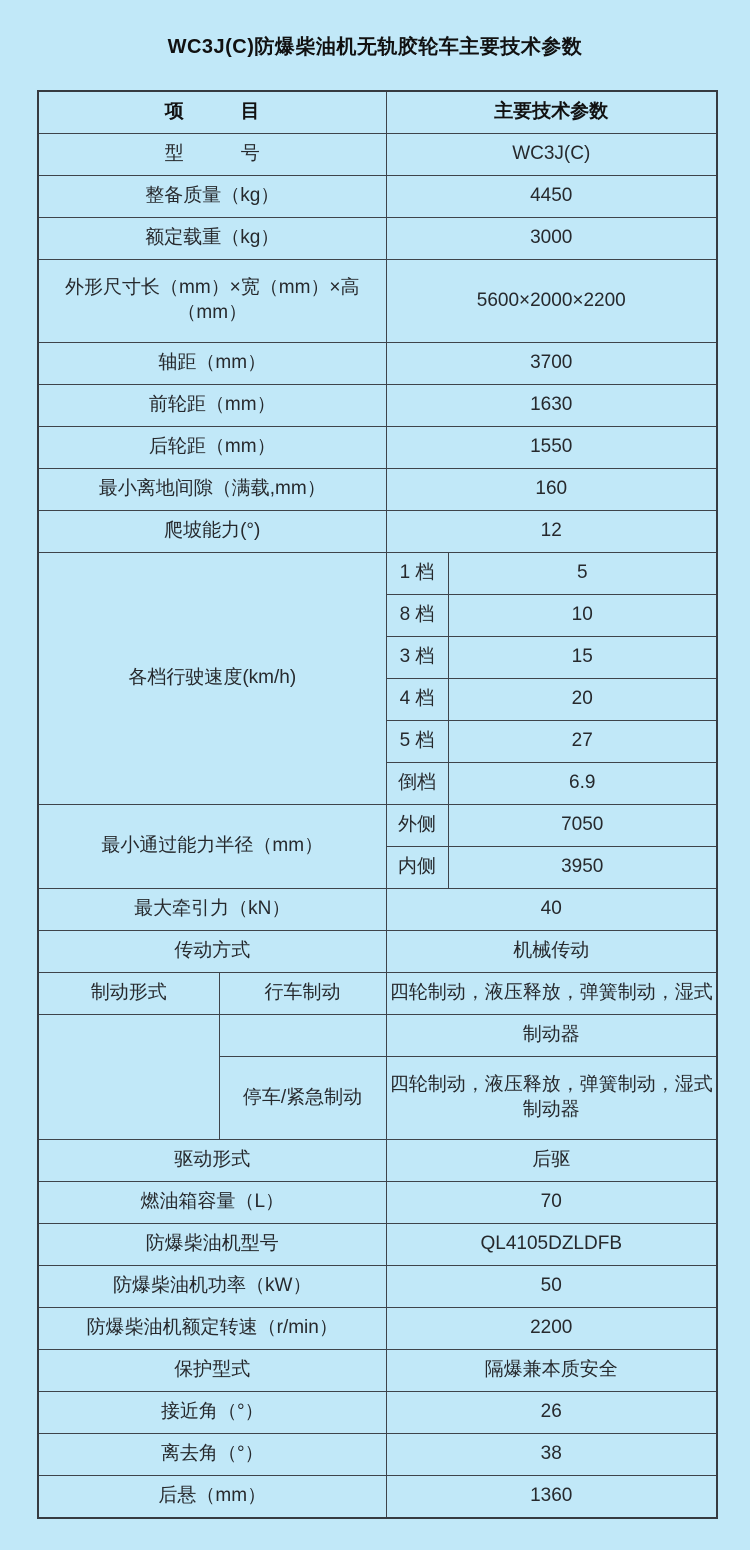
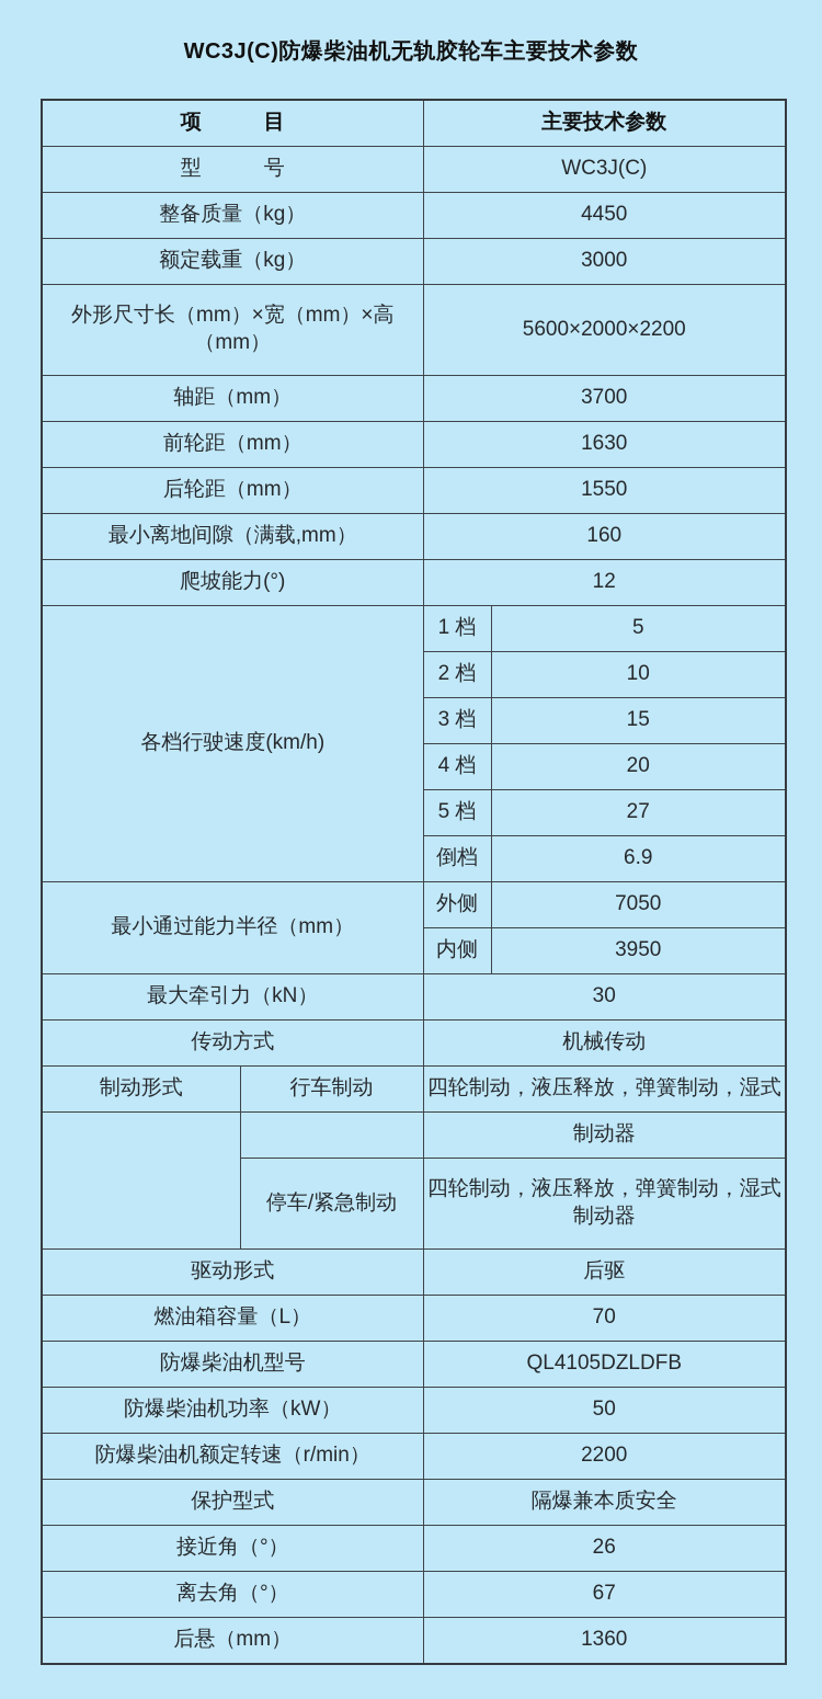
  WC3J(C)防爆柴油机无轨胶轮车主要技术参数
  项 目	主要技术参数
  型 号	WC3J(C)
  整备质量（kg）	4450
  额定载重（kg）	3000
  外形尺寸长（mm）×宽（mm）×高 （mm）	5600×2000×2200
  轴距（mm）	3700
  前轮距（mm）	1630
  后轮距（mm）	1550
  最小离地间隙（满载,mm）	160
  爬坡能力(°)	12
  各档行驶速度(km/h)	1 档	5
- 8 档	10
+ 2 档	10
  3 档	15
  4 档	20
  5 档	27
  倒档	6.9
  最小通过能力半径（mm）	外侧	7050
  内侧	3950
- 最大牵引力（kN）	40
+ 最大牵引力（kN）	30
  传动方式	机械传动
  制动形式	行车制动	四轮制动，液压释放，弹簧制动，湿式
  		制动器
  停车/紧急制动	四轮制动，液压释放，弹簧制动，湿式 制动器
  驱动形式	后驱
  燃油箱容量（L）	70
  防爆柴油机型号	QL4105DZLDFB
  防爆柴油机功率（kW）	50
  防爆柴油机额定转速（r/min）	2200
  保护型式	隔爆兼本质安全
  接近角（°）	26
- 离去角（°）	38
+ 离去角（°）	67
  后悬（mm）	1360
